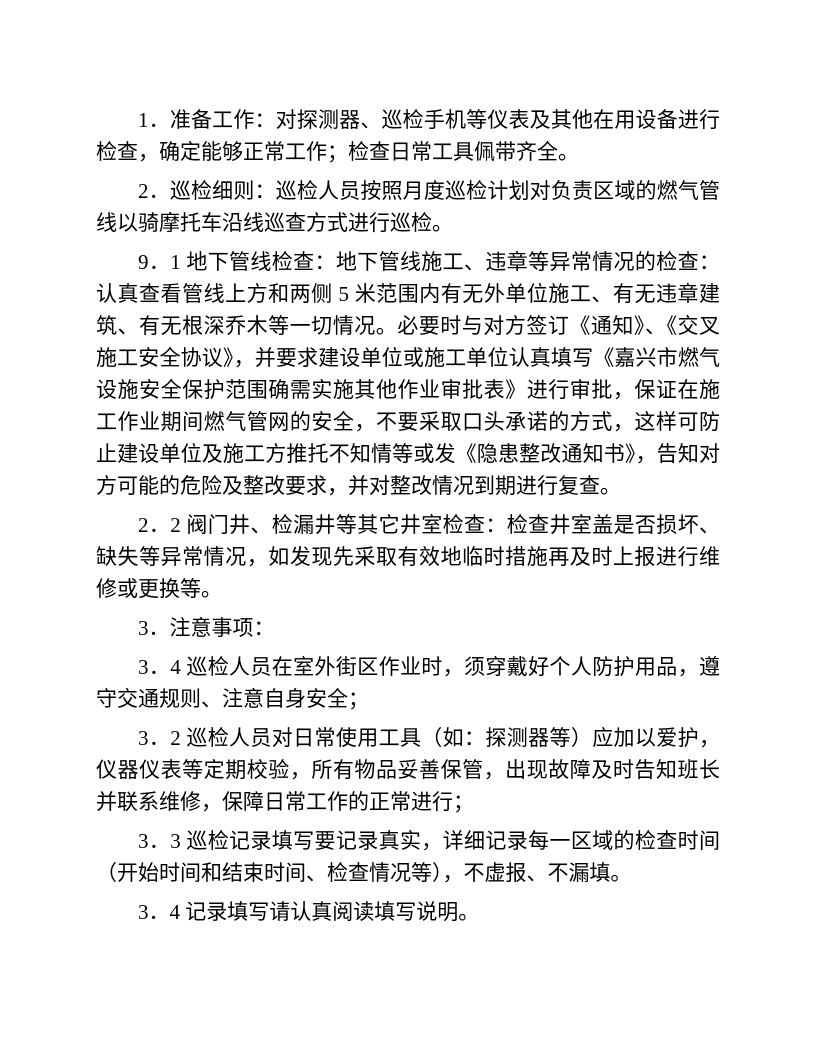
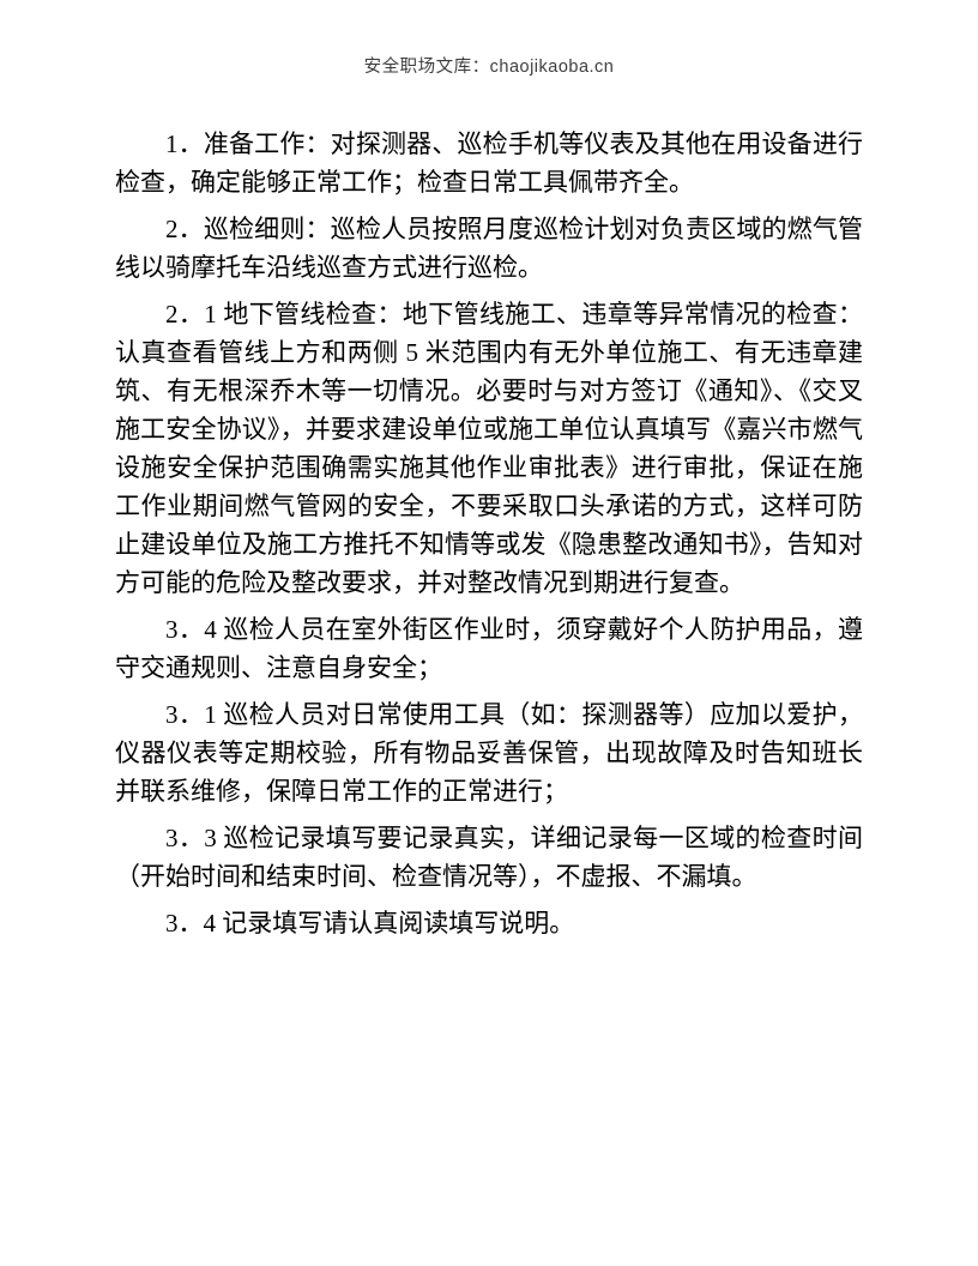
+ 安全职场文库：chaojikaoba.cn
  1．准备工作：对探测器、巡检手机等仪表及其他在用设备进行检查，确定能够正常工作；检查日常工具佩带齐全。
  2．巡检细则：巡检人员按照月度巡检计划对负责区域的燃气管线以骑摩托车沿线巡查方式进行巡检。
- 9．1 地下管线检查：地下管线施工、违章等异常情况的检查：认真查看管线上方和两侧 5 米范围内有无外单位施工、有无违章建筑、有无根深乔木等一切情况。必要时与对方签订《通知》、《交叉施工安全协议》，并要求建设单位或施工单位认真填写《嘉兴市燃气设施安全保护范围确需实施其他作业审批表》进行审批，保证在施工作业期间燃气管网的安全，不要采取口头承诺的方式，这样可防止建设单位及施工方推托不知情等或发《隐患整改通知书》，告知对方可能的危险及整改要求，并对整改情况到期进行复查。
+ 2．1 地下管线检查：地下管线施工、违章等异常情况的检查：认真查看管线上方和两侧 5 米范围内有无外单位施工、有无违章建筑、有无根深乔木等一切情况。必要时与对方签订《通知》、《交叉施工安全协议》，并要求建设单位或施工单位认真填写《嘉兴市燃气设施安全保护范围确需实施其他作业审批表》进行审批，保证在施工作业期间燃气管网的安全，不要采取口头承诺的方式，这样可防止建设单位及施工方推托不知情等或发《隐患整改通知书》，告知对方可能的危险及整改要求，并对整改情况到期进行复查。
- 2．2 阀门井、检漏井等其它井室检查：检查井室盖是否损坏、缺失等异常情况，如发现先采取有效地临时措施再及时上报进行维修或更换等。
- 3．注意事项：
  3．4 巡检人员在室外街区作业时，须穿戴好个人防护用品，遵守交通规则、注意自身安全；
- 3．2 巡检人员对日常使用工具（如：探测器等）应加以爱护，仪器仪表等定期校验，所有物品妥善保管，出现故障及时告知班长并联系维修，保障日常工作的正常进行；
+ 3．1 巡检人员对日常使用工具（如：探测器等）应加以爱护，仪器仪表等定期校验，所有物品妥善保管，出现故障及时告知班长并联系维修，保障日常工作的正常进行；
  3．3 巡检记录填写要记录真实，详细记录每一区域的检查时间（开始时间和结束时间、检查情况等），不虚报、不漏填。
  3．4 记录填写请认真阅读填写说明。
